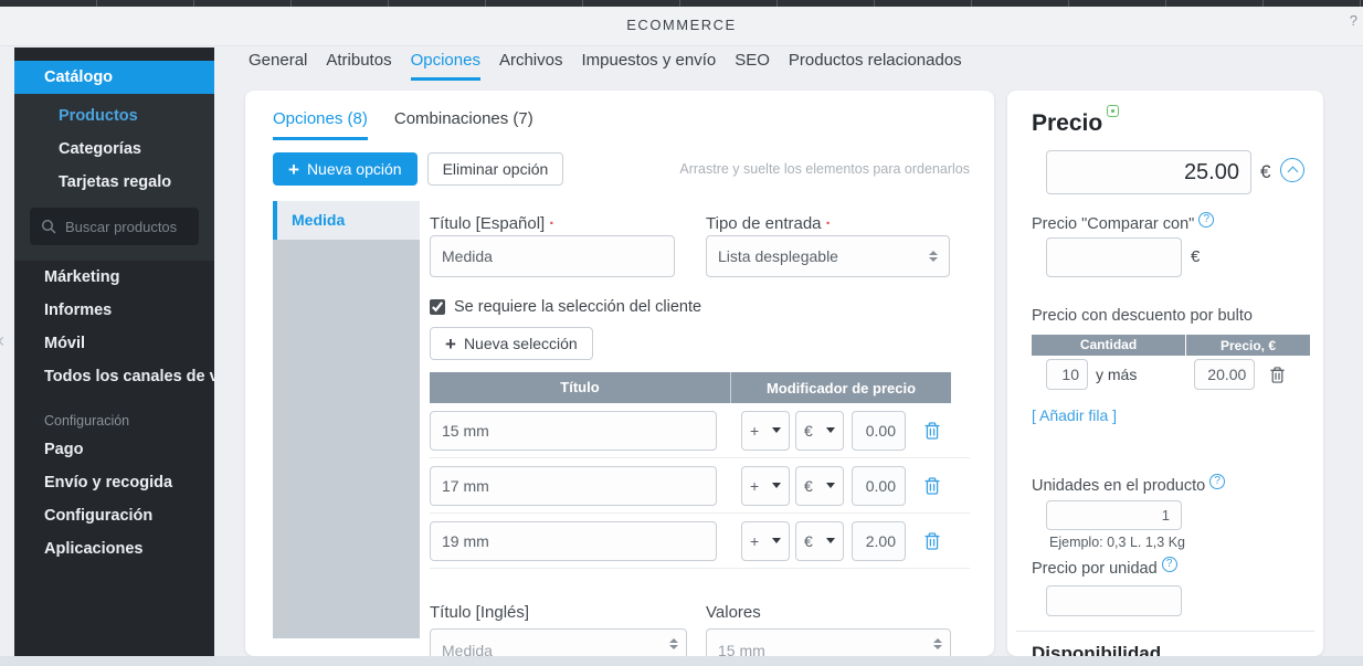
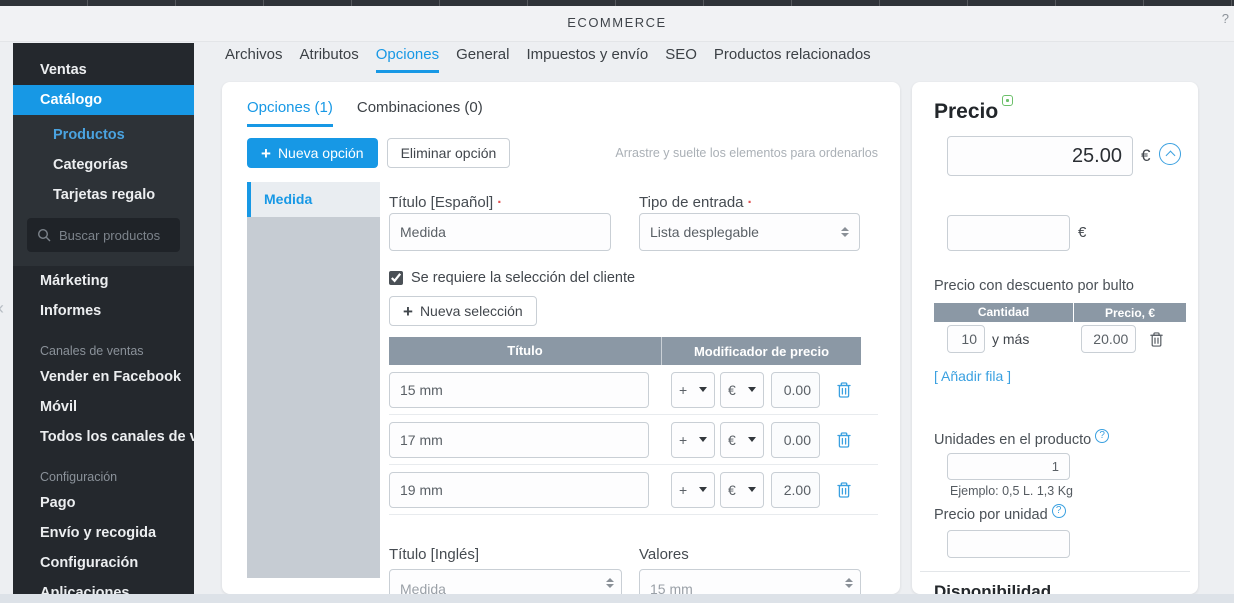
  ECOMMERCE
  ?
  ‹
+ Ventas
  Catálogo
  Productos
  Categorías
  Tarjetas regalo
  Buscar productos
  Márketing
  Informes
+ Canales de ventas
+ Vender en Facebook
  Móvil
  Todos los canales de v
  Configuración
  Pago
  Envío y recogida
  Configuración
  Aplicaciones
- General
+ Archivos
  Atributos
  Opciones
- Archivos
+ General
  Impuestos y envío
  SEO
  Productos relacionados
- Opciones (8)
+ Opciones (1)
- Combinaciones (7)
+ Combinaciones (0)
  +
  Nueva opción
  Eliminar opción
  Arrastre y suelte los elementos para ordenarlos
  Medida
  Título [Español] ·
  Medida
  Tipo de entrada ·
  Lista desplegable
  Se requiere la selección del cliente
  +
  Nueva selección
  Título
  Modificador de precio
  15 mm
  +
  €
  0.00
  17 mm
  +
  €
  0.00
  19 mm
  +
  €
  2.00
  Título [Inglés]
  Valores
  Medida
  15 mm
  Precio
  25.00
  €
- Precio "Comparar con" ?
  €
  Precio con descuento por bulto
  Cantidad
  Precio, €
  10
  y más
  20.00
  [ Añadir fila ]
  Unidades en el producto ?
  1
- Ejemplo: 0,3 L. 1,3 Kg
+ Ejemplo: 0,5 L. 1,3 Kg
  Precio por unidad ?
  Disponibilidad
